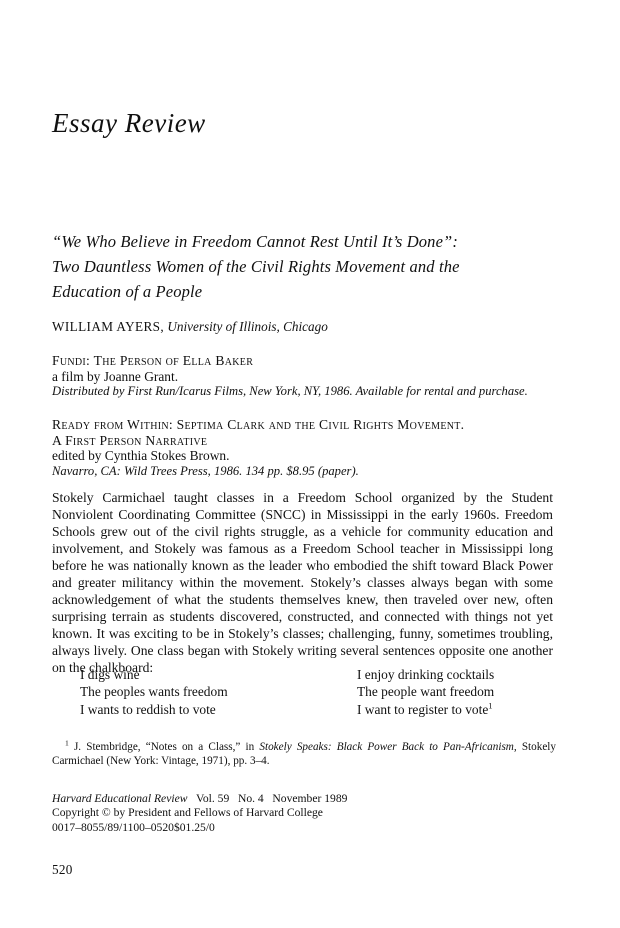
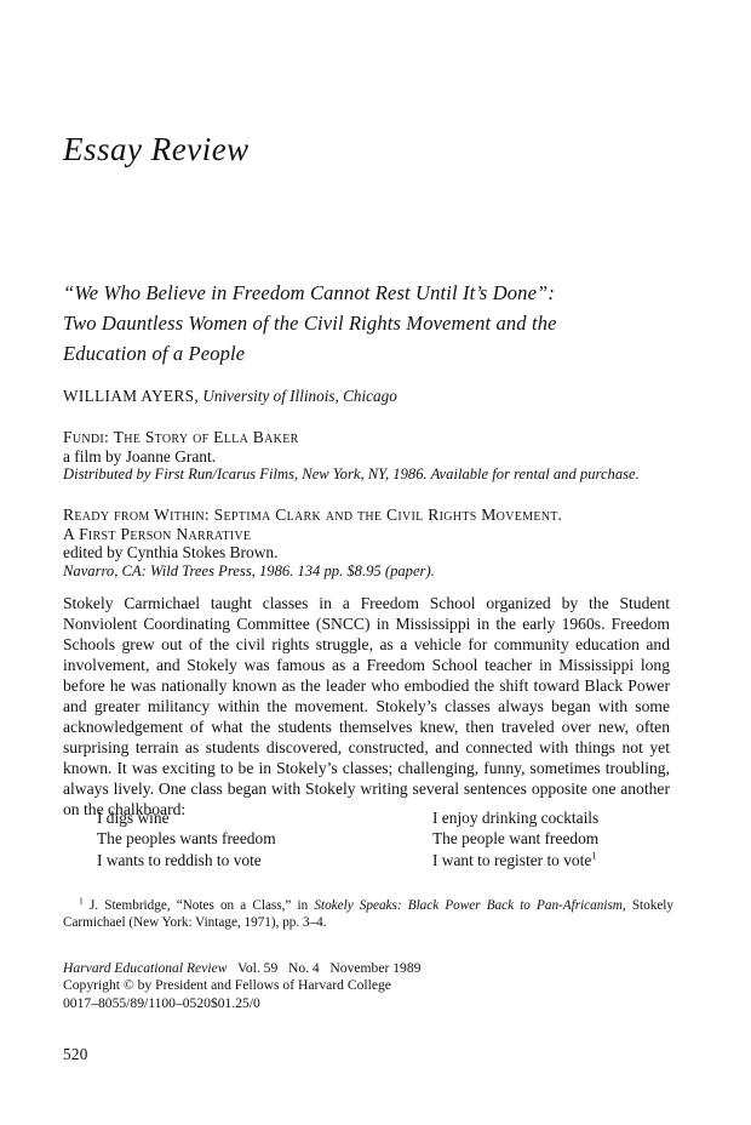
  Essay Review
  “We Who Believe in Freedom Cannot Rest Until It’s Done”:
  Two Dauntless Women of the Civil Rights Movement and the
  Education of a People
  WILLIAM AYERS, University of Illinois, Chicago
- Fundi: The Person of Ella Baker
+ Fundi: The Story of Ella Baker
  a film by Joanne Grant.
  Distributed by First Run/Icarus Films, New York, NY, 1986. Available for rental and purchase.
  Ready from Within: Septima Clark and the Civil Rights Movement.
  A First Person Narrative
  edited by Cynthia Stokes Brown.
  Navarro, CA: Wild Trees Press, 1986. 134 pp. $8.95 (paper).
  Stokely Carmichael taught classes in a Freedom School organized by the Student Nonviolent Coordinating Committee (SNCC) in Mississippi in the early 1960s. Freedom Schools grew out of the civil rights struggle, as a vehicle for community education and involvement, and Stokely was famous as a Freedom School teacher in Mississippi long before he was nationally known as the leader who embodied the shift toward Black Power and greater militancy within the movement. Stokely’s classes always began with some acknowledgement of what the students themselves knew, then traveled over new, often surprising terrain as students discovered, constructed, and connected with things not yet known. It was exciting to be in Stokely’s classes; challenging, funny, sometimes troubling, always lively. One class began with Stokely writing several sentences opposite one another on the chalkboard:
  I digs wine
  I enjoy drinking cocktails
  The peoples wants freedom
  The people want freedom
  I wants to reddish to vote
  I want to register to vote1
  1 J. Stembridge, “Notes on a Class,” in Stokely Speaks: Black Power Back to Pan-Africanism, Stokely Carmichael (New York: Vintage, 1971), pp. 3–4.
  Harvard Educational Review Vol. 59 No. 4 November 1989
  Copyright © by President and Fellows of Harvard College
  0017–8055/89/1100–0520$01.25/0
  520
